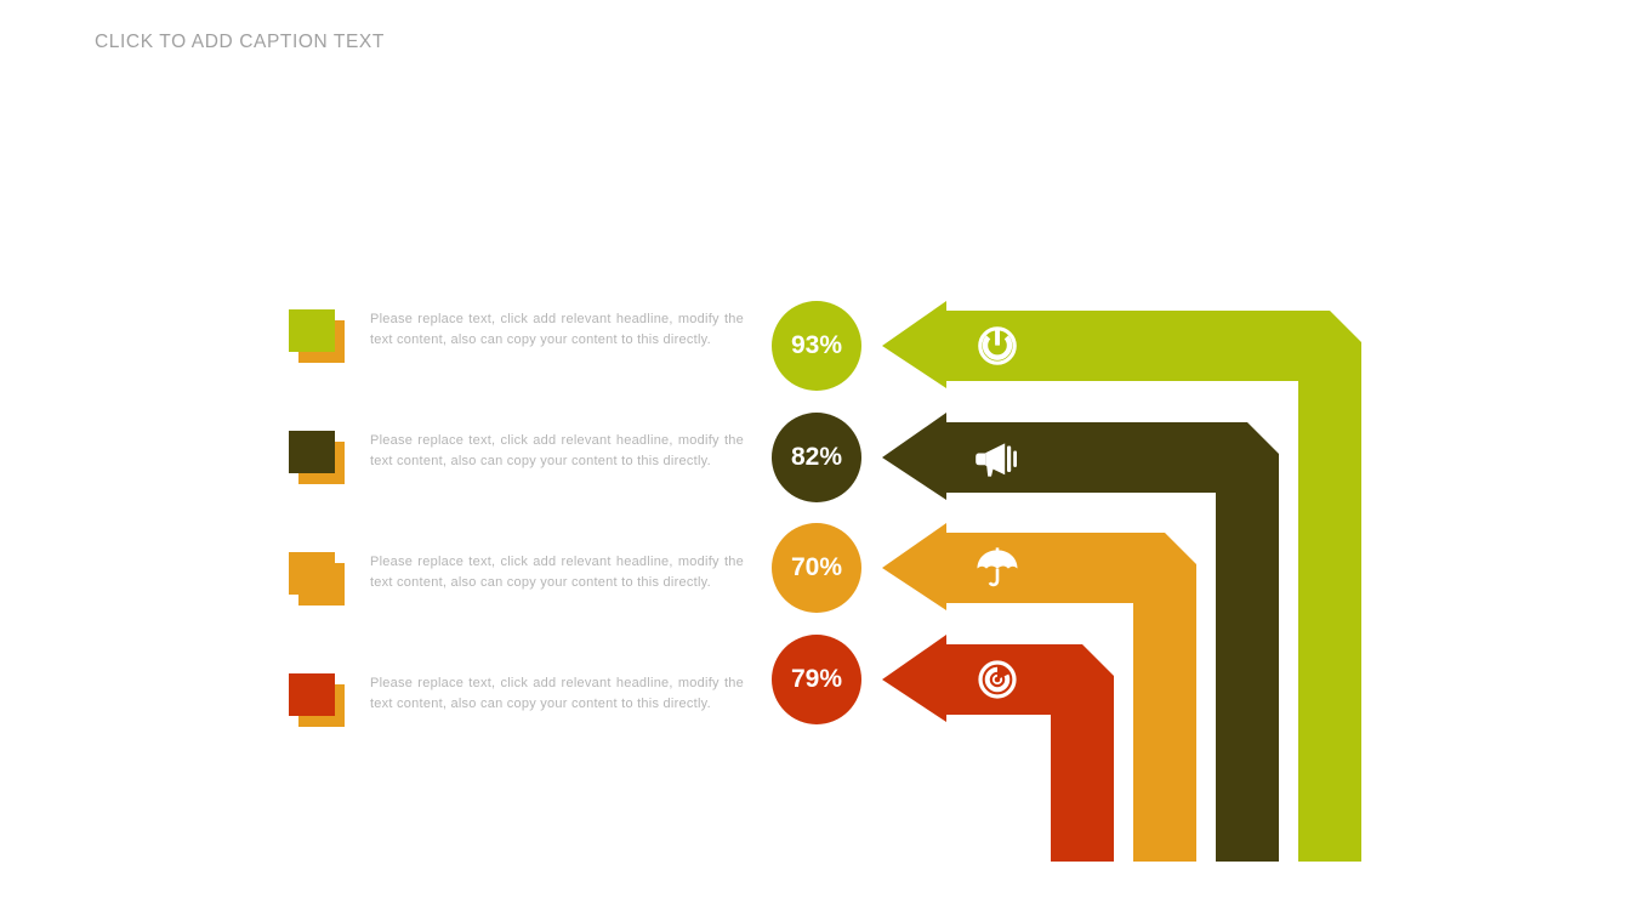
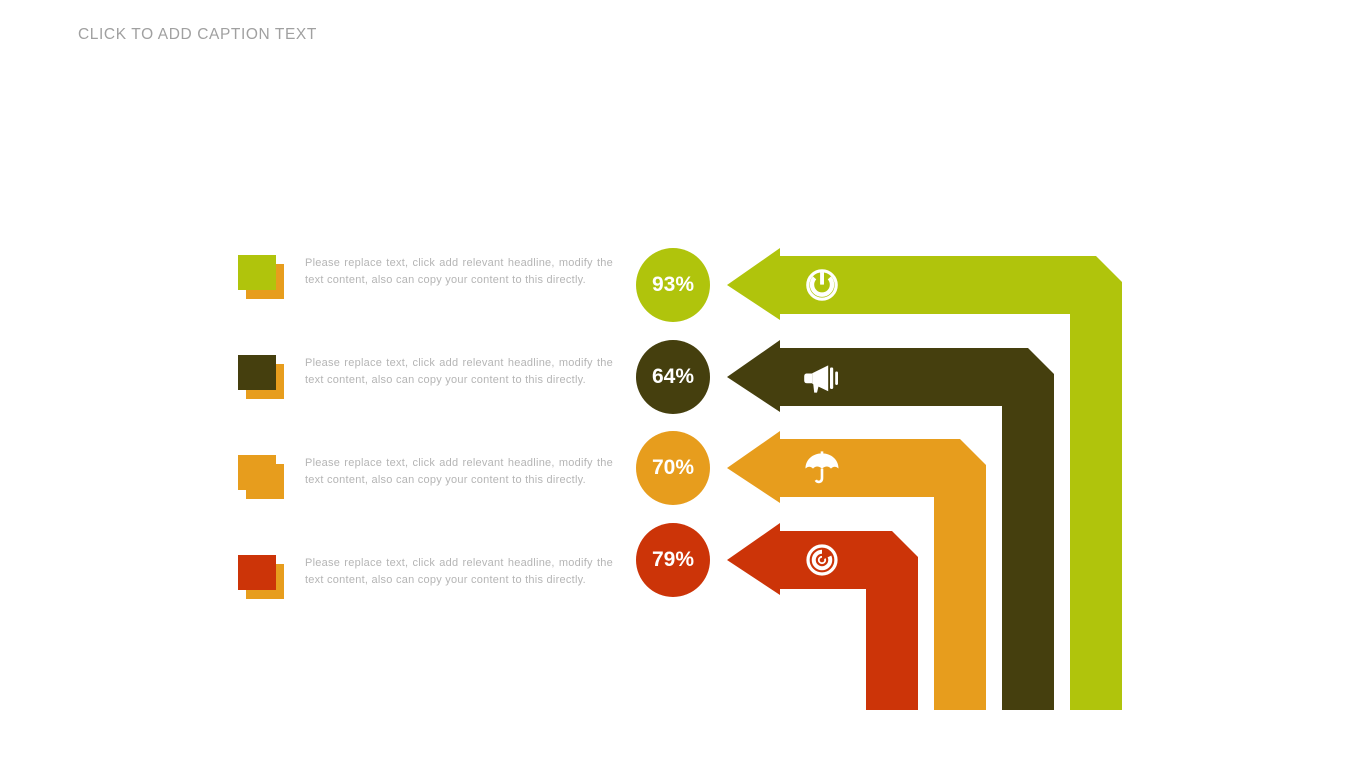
  CLICK TO ADD CAPTION TEXT
  Please replace text, click add relevant headline, modify the text content, also can copy your content to this directly.
  Please replace text, click add relevant headline, modify the text content, also can copy your content to this directly.
  Please replace text, click add relevant headline, modify the text content, also can copy your content to this directly.
  Please replace text, click add relevant headline, modify the text content, also can copy your content to this directly.
  93%
- 82%
+ 64%
  70%
  79%
